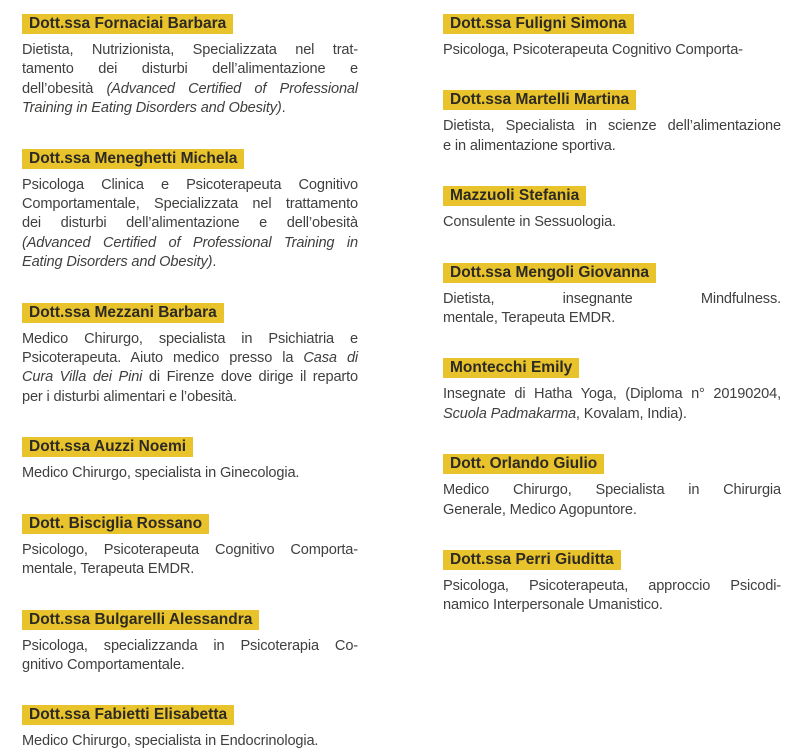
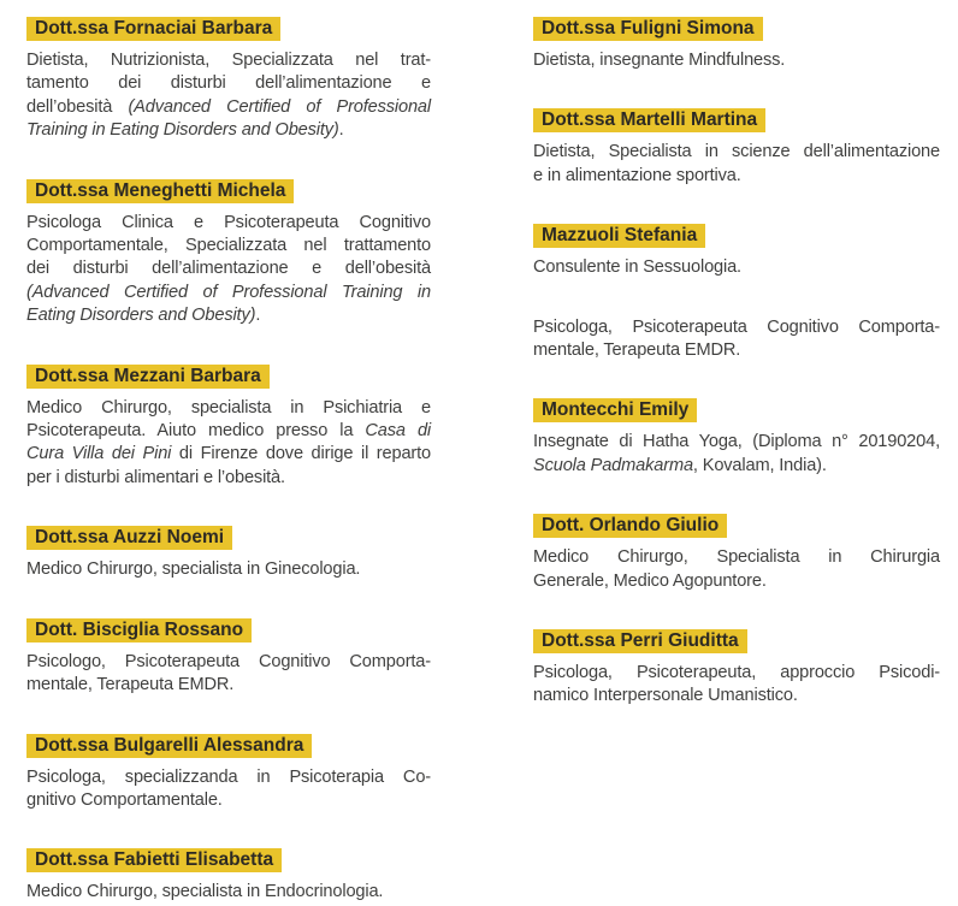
  Dott.ssa Fornaciai Barbara
  Dietista, Nutrizionista, Specializzata nel trat-
  tamento dei disturbi dell’alimentazione e
  dell’obesità (Advanced Certified of Professional
  Training in Eating Disorders and Obesity).
  Dott.ssa Meneghetti Michela
  Psicologa Clinica e Psicoterapeuta Cognitivo
  Comportamentale, Specializzata nel trattamento
  dei disturbi dell’alimentazione e dell’obesità
  (Advanced Certified of Professional Training in
  Eating Disorders and Obesity).
  Dott.ssa Mezzani Barbara
  Medico Chirurgo, specialista in Psichiatria e
  Psicoterapeuta. Aiuto medico presso la Casa di
  Cura Villa dei Pini di Firenze dove dirige il reparto
  per i disturbi alimentari e l’obesità.
  Dott.ssa Auzzi Noemi
  Medico Chirurgo, specialista in Ginecologia.
  Dott. Bisciglia Rossano
  Psicologo, Psicoterapeuta Cognitivo Comporta-
  mentale, Terapeuta EMDR.
  Dott.ssa Bulgarelli Alessandra
  Psicologa, specializzanda in Psicoterapia Co-
  gnitivo Comportamentale.
  Dott.ssa Fabietti Elisabetta
  Medico Chirurgo, specialista in Endocrinologia.
  Dott.ssa Fuligni Simona
- Psicologa, Psicoterapeuta Cognitivo Comporta-
+ Dietista, insegnante Mindfulness.
  Dott.ssa Martelli Martina
  Dietista, Specialista in scienze dell’alimentazione
  e in alimentazione sportiva.
  Mazzuoli Stefania
  Consulente in Sessuologia.
- Dott.ssa Mengoli Giovanna
- Dietista, insegnante Mindfulness.
+ Psicologa, Psicoterapeuta Cognitivo Comporta-
  mentale, Terapeuta EMDR.
  Montecchi Emily
  Insegnate di Hatha Yoga, (Diploma n° 20190204,
  Scuola Padmakarma, Kovalam, India).
  Dott. Orlando Giulio
  Medico Chirurgo, Specialista in Chirurgia
  Generale, Medico Agopuntore.
  Dott.ssa Perri Giuditta
  Psicologa, Psicoterapeuta, approccio Psicodi-
  namico Interpersonale Umanistico.
